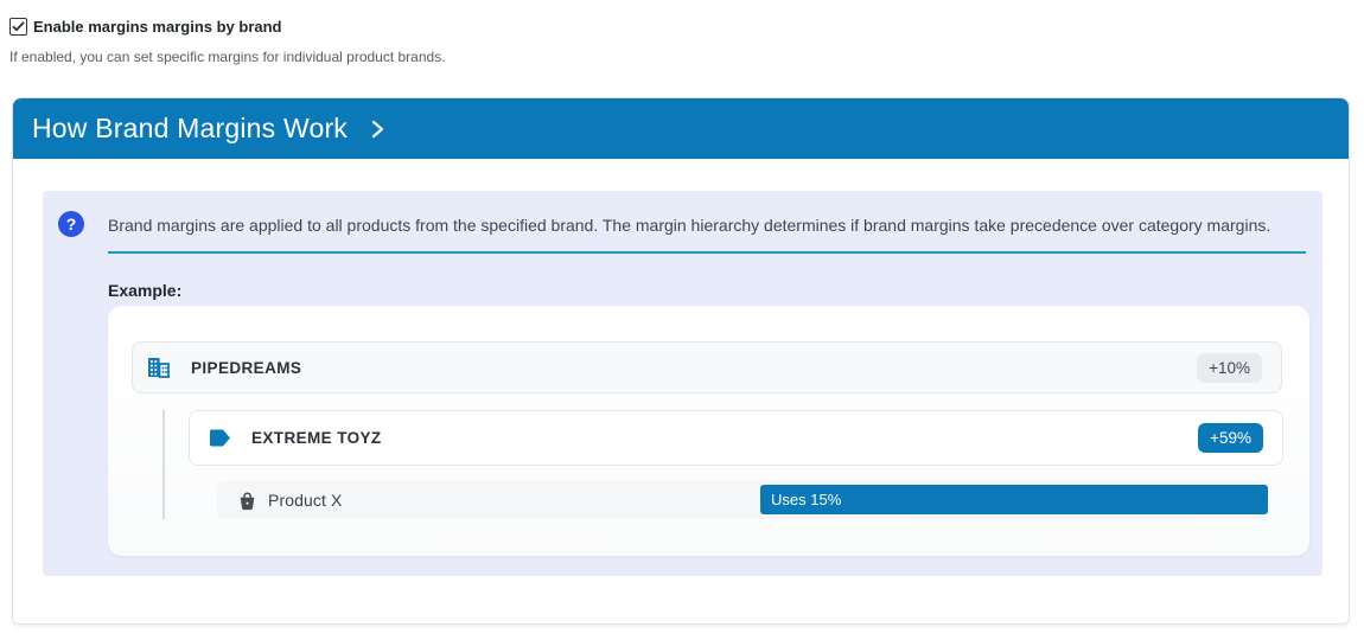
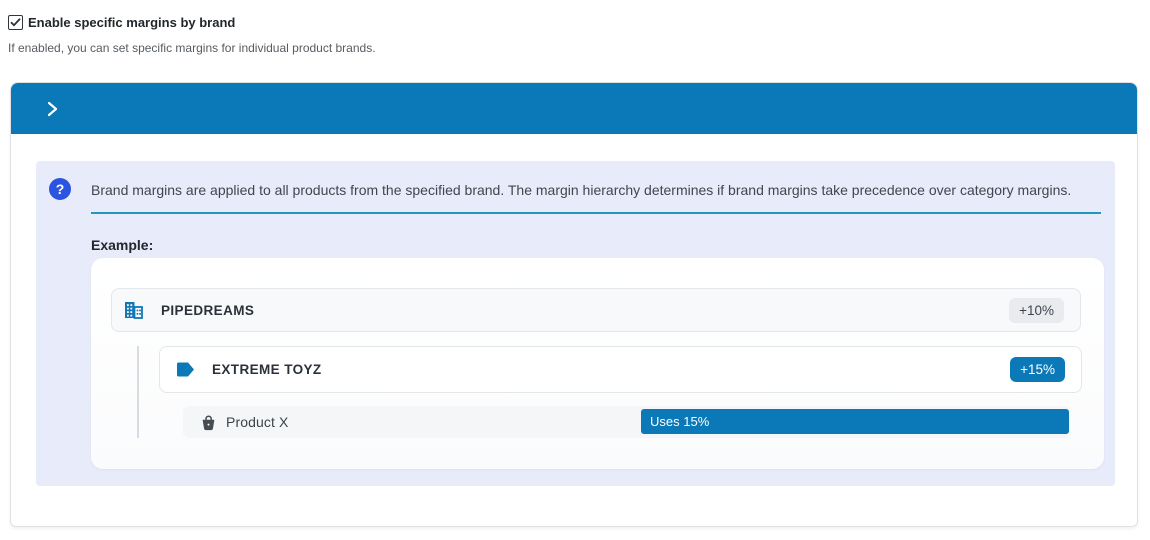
- Enable margins margins by brand
+ Enable specific margins by brand
  If enabled, you can set specific margins for individual product brands.
- How Brand Margins Work
  ?
  Brand margins are applied to all products from the specified brand. The margin hierarchy determines if brand margins take precedence over category margins.
  Example:
  PIPEDREAMS
  +10%
  EXTREME TOYZ
- +59%
+ +15%
  Product X
  Uses 15%
